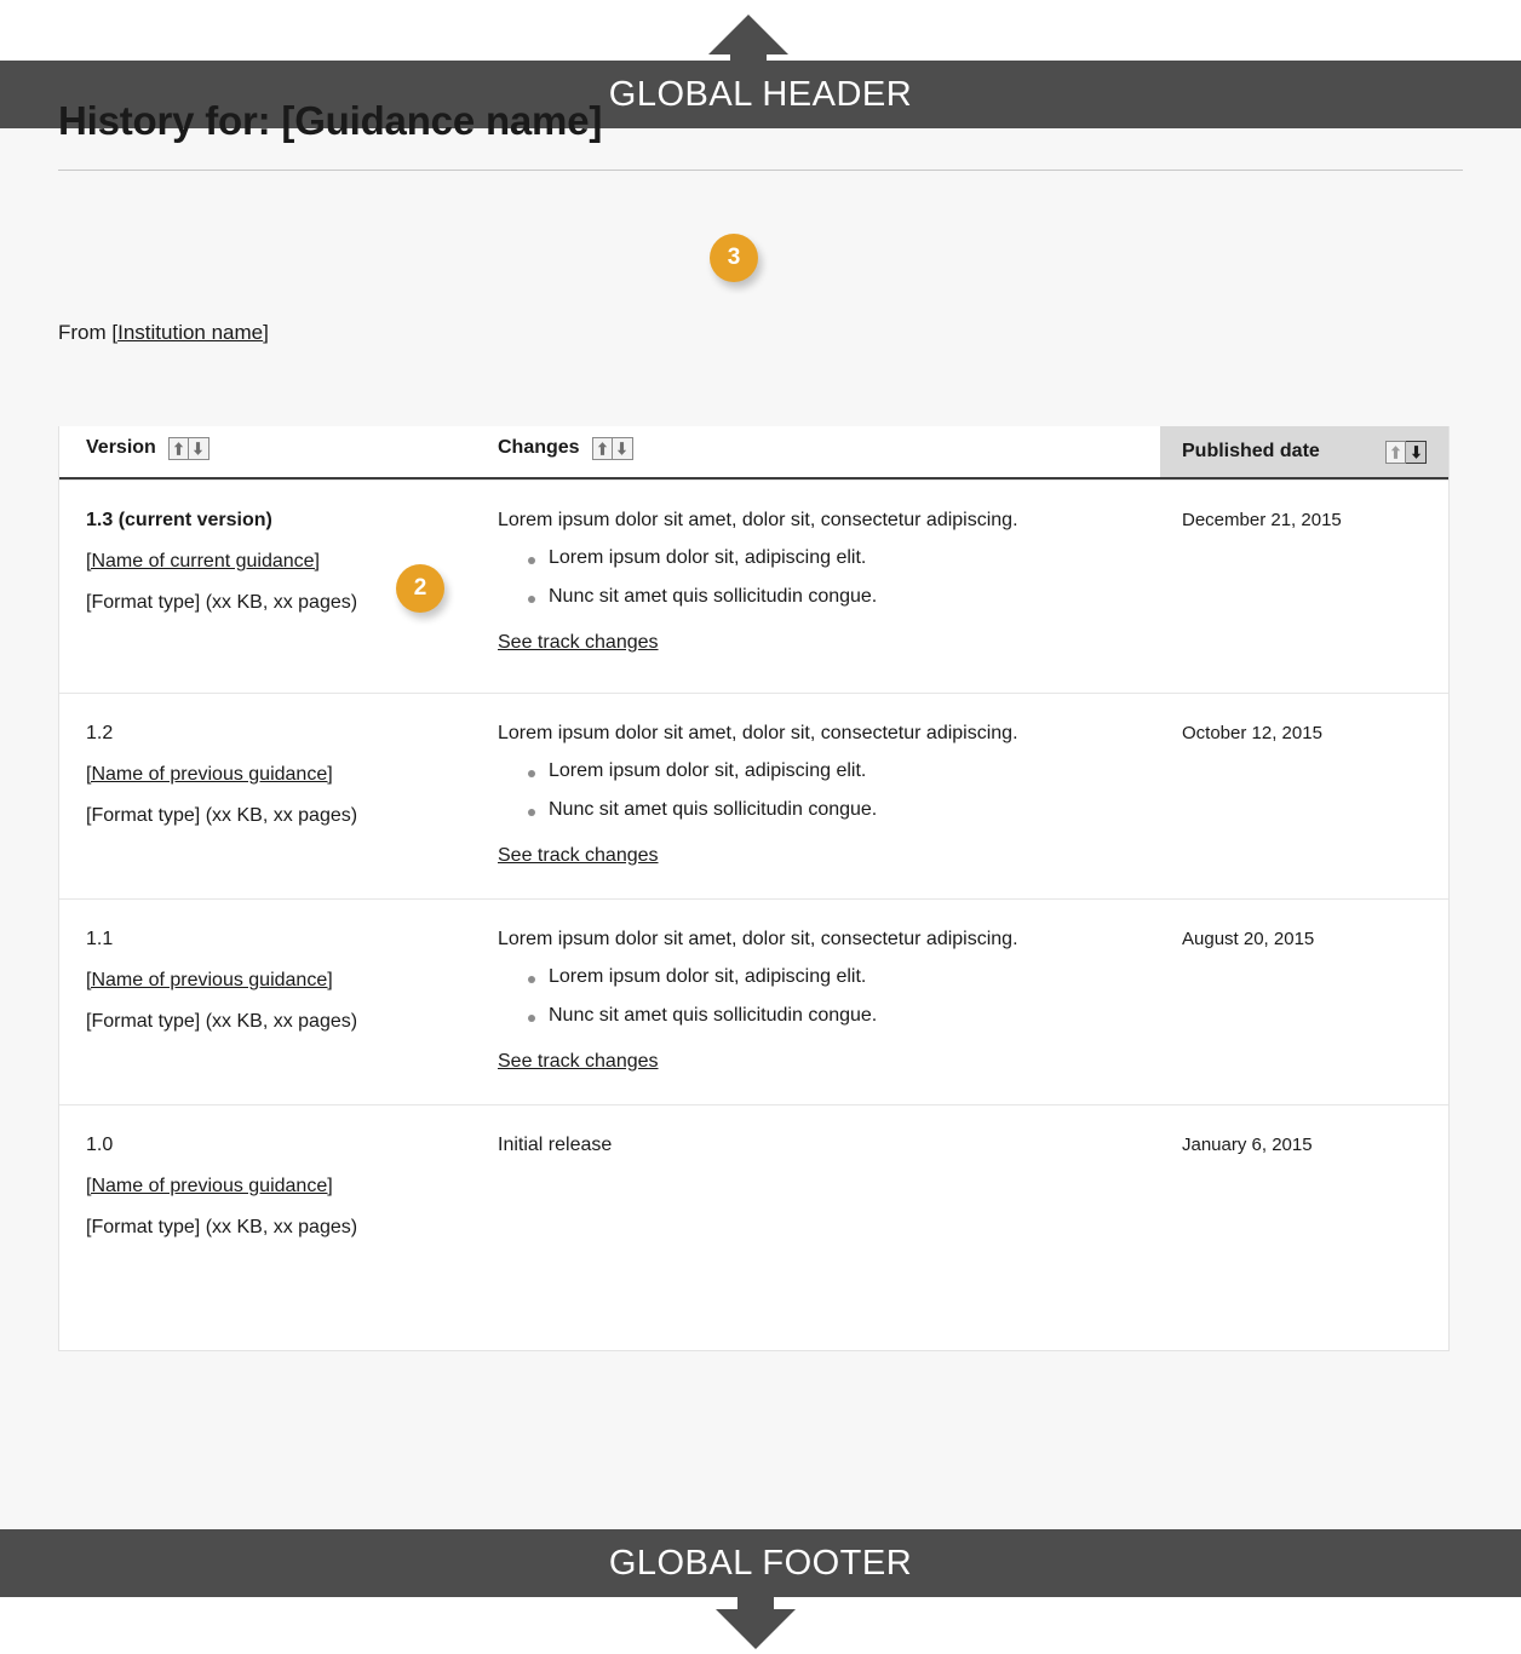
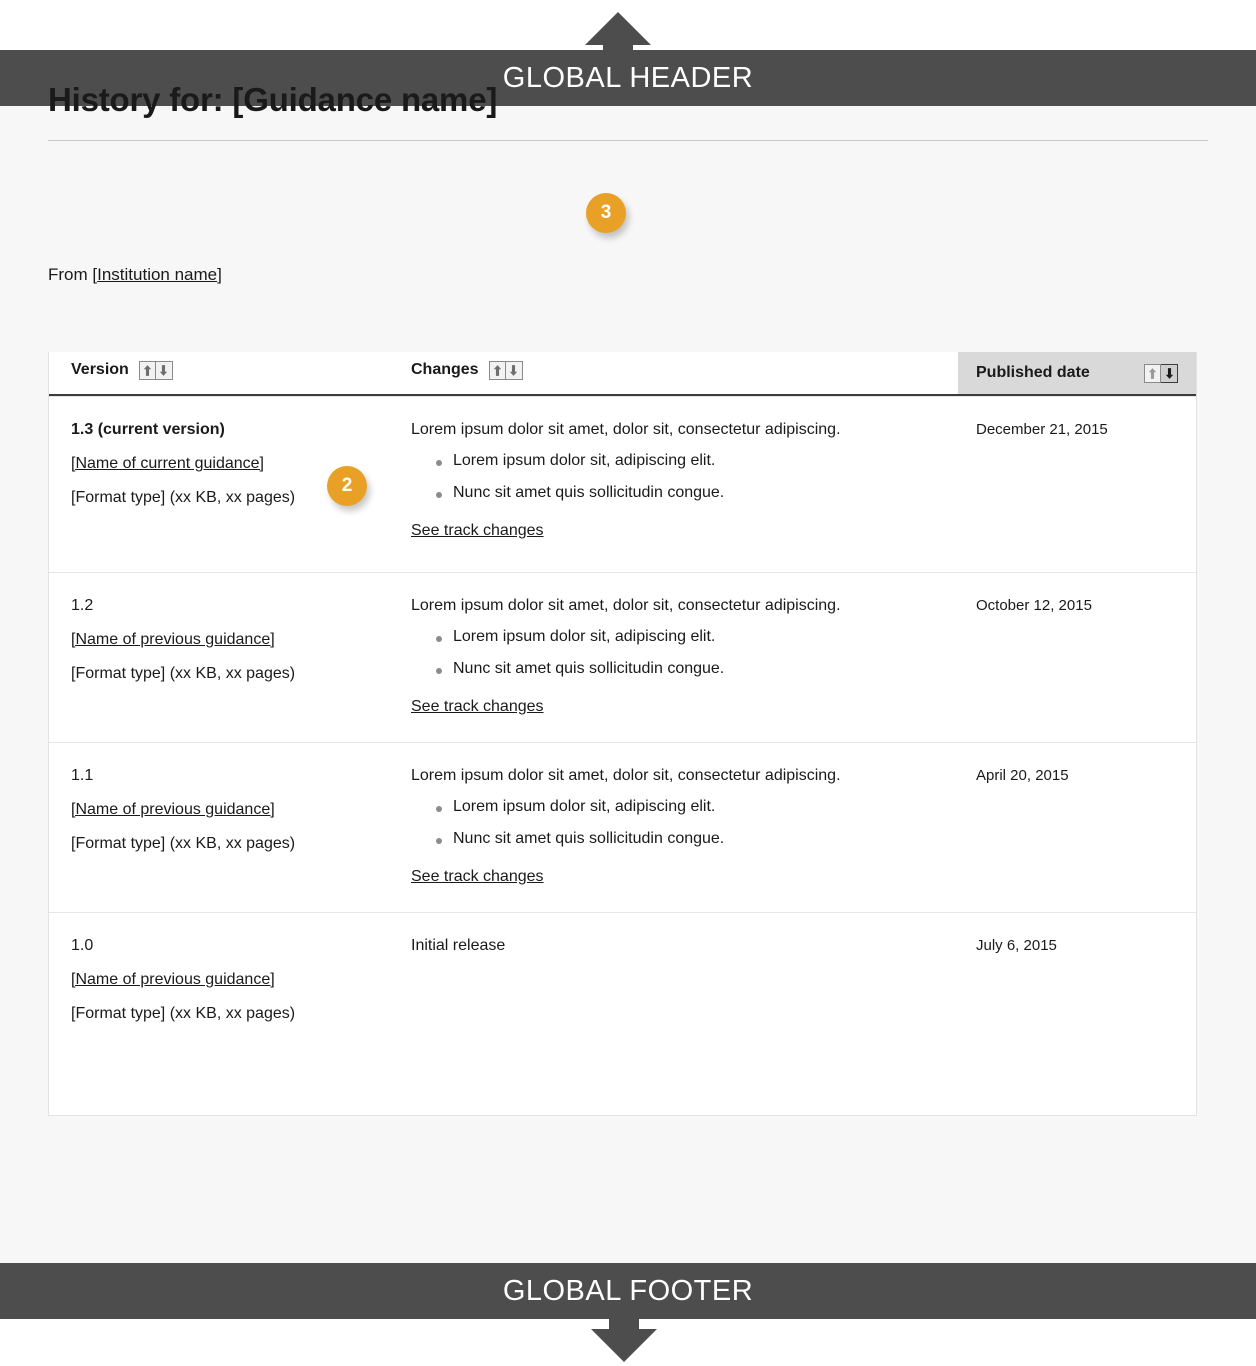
  GLOBAL HEADER
  History for: [Guidance name]
  3
  From [Institution name]
  Version
  Changes
  Published date
  1.3 (current version)
  [Name of current guidance]
  [Format type] (xx KB, xx pages)
  Lorem ipsum dolor sit amet, dolor sit, consectetur adipiscing.
  Lorem ipsum dolor sit, adipiscing elit.
  Nunc sit amet quis sollicitudin congue.
  See track changes
  December 21, 2015
  1.2
  [Name of previous guidance]
  [Format type] (xx KB, xx pages)
  Lorem ipsum dolor sit amet, dolor sit, consectetur adipiscing.
  Lorem ipsum dolor sit, adipiscing elit.
  Nunc sit amet quis sollicitudin congue.
  See track changes
  October 12, 2015
  1.1
  [Name of previous guidance]
  [Format type] (xx KB, xx pages)
  Lorem ipsum dolor sit amet, dolor sit, consectetur adipiscing.
  Lorem ipsum dolor sit, adipiscing elit.
  Nunc sit amet quis sollicitudin congue.
  See track changes
- August 20, 2015
+ April 20, 2015
  1.0
  [Name of previous guidance]
  [Format type] (xx KB, xx pages)
  Initial release
- January 6, 2015
+ July 6, 2015
  2
  GLOBAL FOOTER
